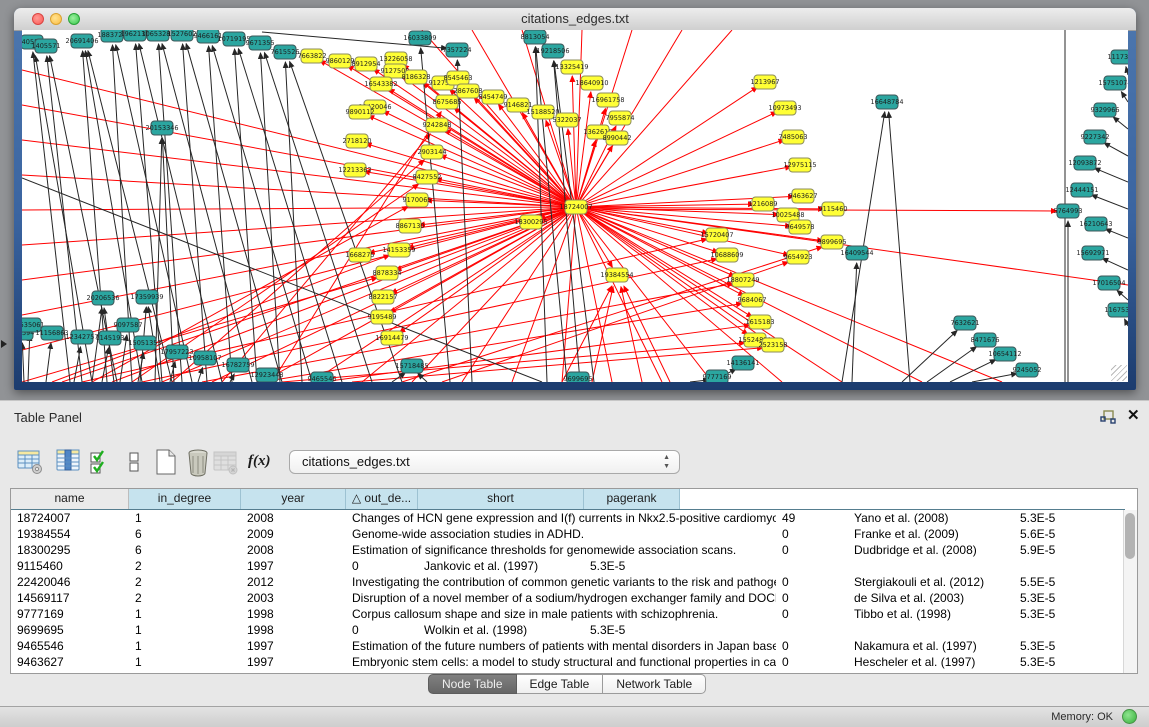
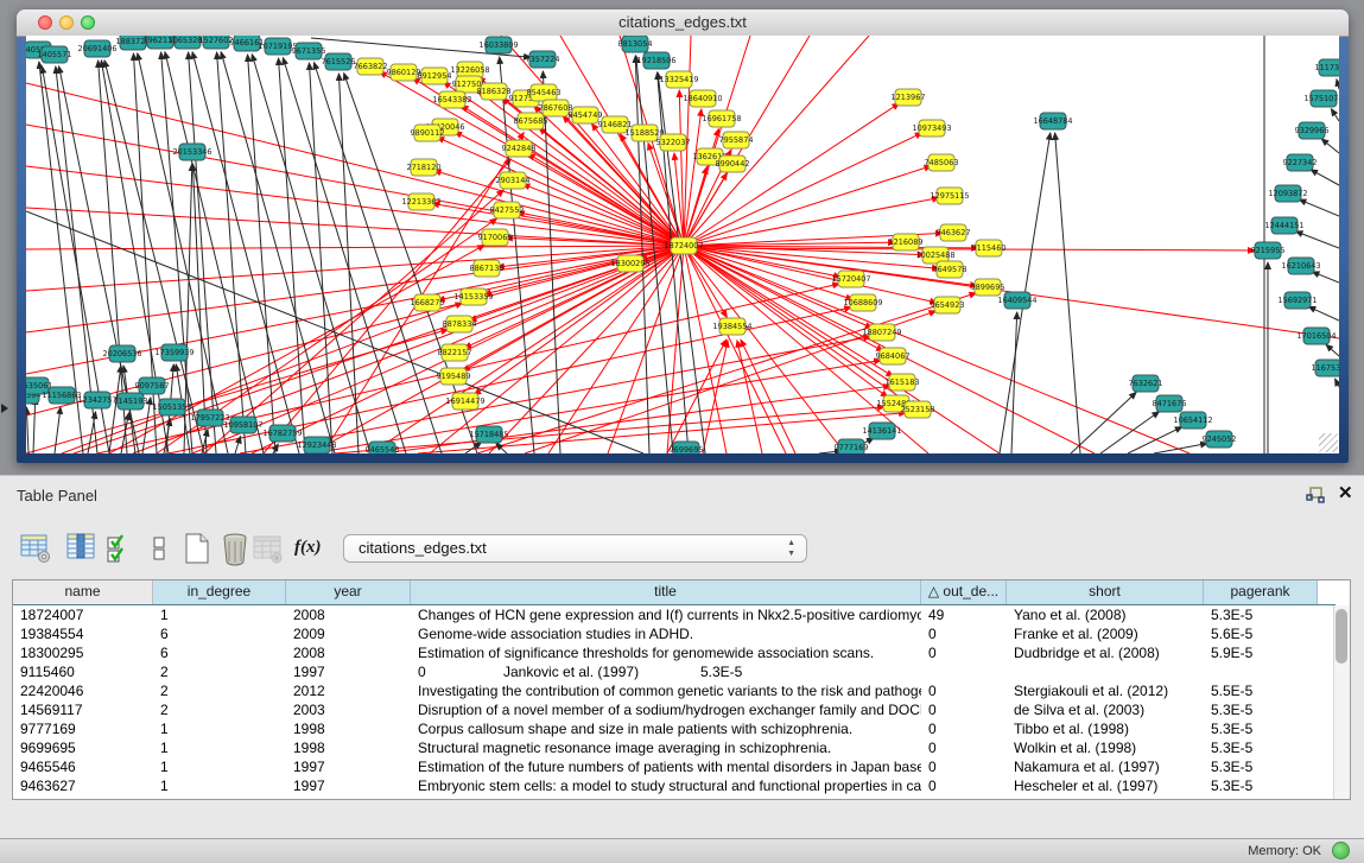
  citations_edges.txt
  1405571
  20691406
  188372
  196213
  1065328
  1527602
  9466161
  10719195
  9671355
  7615526
  7663822
  9860129
  8912954
  13226058
  912750
  16543382
  8186328
  8545463
  2867608
  8675685
  8454749
  9146821
  15188520
  13325419
  18640910
  16961758
  5322037
  13626
  7955874
  8990442
  16033809
  7357224
  8813054
  19218506
  9890112
  2718120
  12213363
  9242848
  2903144
  8427552
  9170065
  8867130
  14153359
  1668275
  8878334
  8822157
  9195489
  16914479
  18724007
  18300295
  19384554
  1213967
  10973493
  7485063
  12975115
  9463627
  10025488
  9649578
  9115460
  9899695
  9654923
  1216089
  15720407
  10688609
  18807249
  9684067
  1615183
  155248
  2523158
  20153346
  16648784
  16409544
  15718485
  14136141
  9777169
  9465546
  9699695
  535061
  11156863
  12342757
  20206536
  1145193
  9097587
  15051353
  17359939
  17957223
  10958107
  16782759
  12923448
  7632621
  8471676
  10654112
  9245052
  11173
  1575107
  9329966
  9227342
  12093872
  12444151
- 5764993
+ 8215955
  16210643
  15692971
  17016504
  116753
  Table Panel
  ✕
  f(x)
  citations_edges.txt
  name
  in_degree
  year
+ title
  △ out_de...
  short
  pagerank
  18724007
  1
  2008
  Changes of HCN gene expression and I(f) currents in Nkx2.5-positive cardiomyo
  49
  Yano et al. (2008)
  5.3E-5
  19384554
  6
  2009
  Genome-wide association studies in ADHD.
  0
  Franke et al. (2009)
  5.6E-5
  18300295
  6
  2008
  Estimation of significance thresholds for genomewide association scans.
  0
  Dudbridge et al. (2008)
  5.9E-5
  9115460
  2
  1997
  0
  Jankovic et al. (1997)
  5.3E-5
  22420046
  2
  2012
  Investigating the contribution of common genetic variants to the risk and pathog
  0
  Stergiakouli et al. (2012)
  5.5E-5
  14569117
  2
  2003
  Disruption of a novel member of a sodium/hydrogen exchanger family and DOC
  0
  de Silva et al. (2003)
  5.3E-5
  9777169
  1
  1998
  Corpus callosum shape and size in male patients with schizophrenia.
  0
  Tibbo et al. (1998)
  5.3E-5
  9699695
  1
  1998
+ Structural magnetic resonance image averaging in schizophrenia.
  0
  Wolkin et al. (1998)
  5.3E-5
  9465546
  1
  1997
  Estimation of the future numbers of patients with mental disorders in Japan base
  0
  Nakamura et al. (1997)
  5.3E-5
  9463627
  1
  1997
  Embryonic stem cells: a model to study structural and functional properties in ca
  0
  Hescheler et al. (1997)
  5.3E-5
- Node Table
- Edge Table
- Network Table
  Memory: OK
